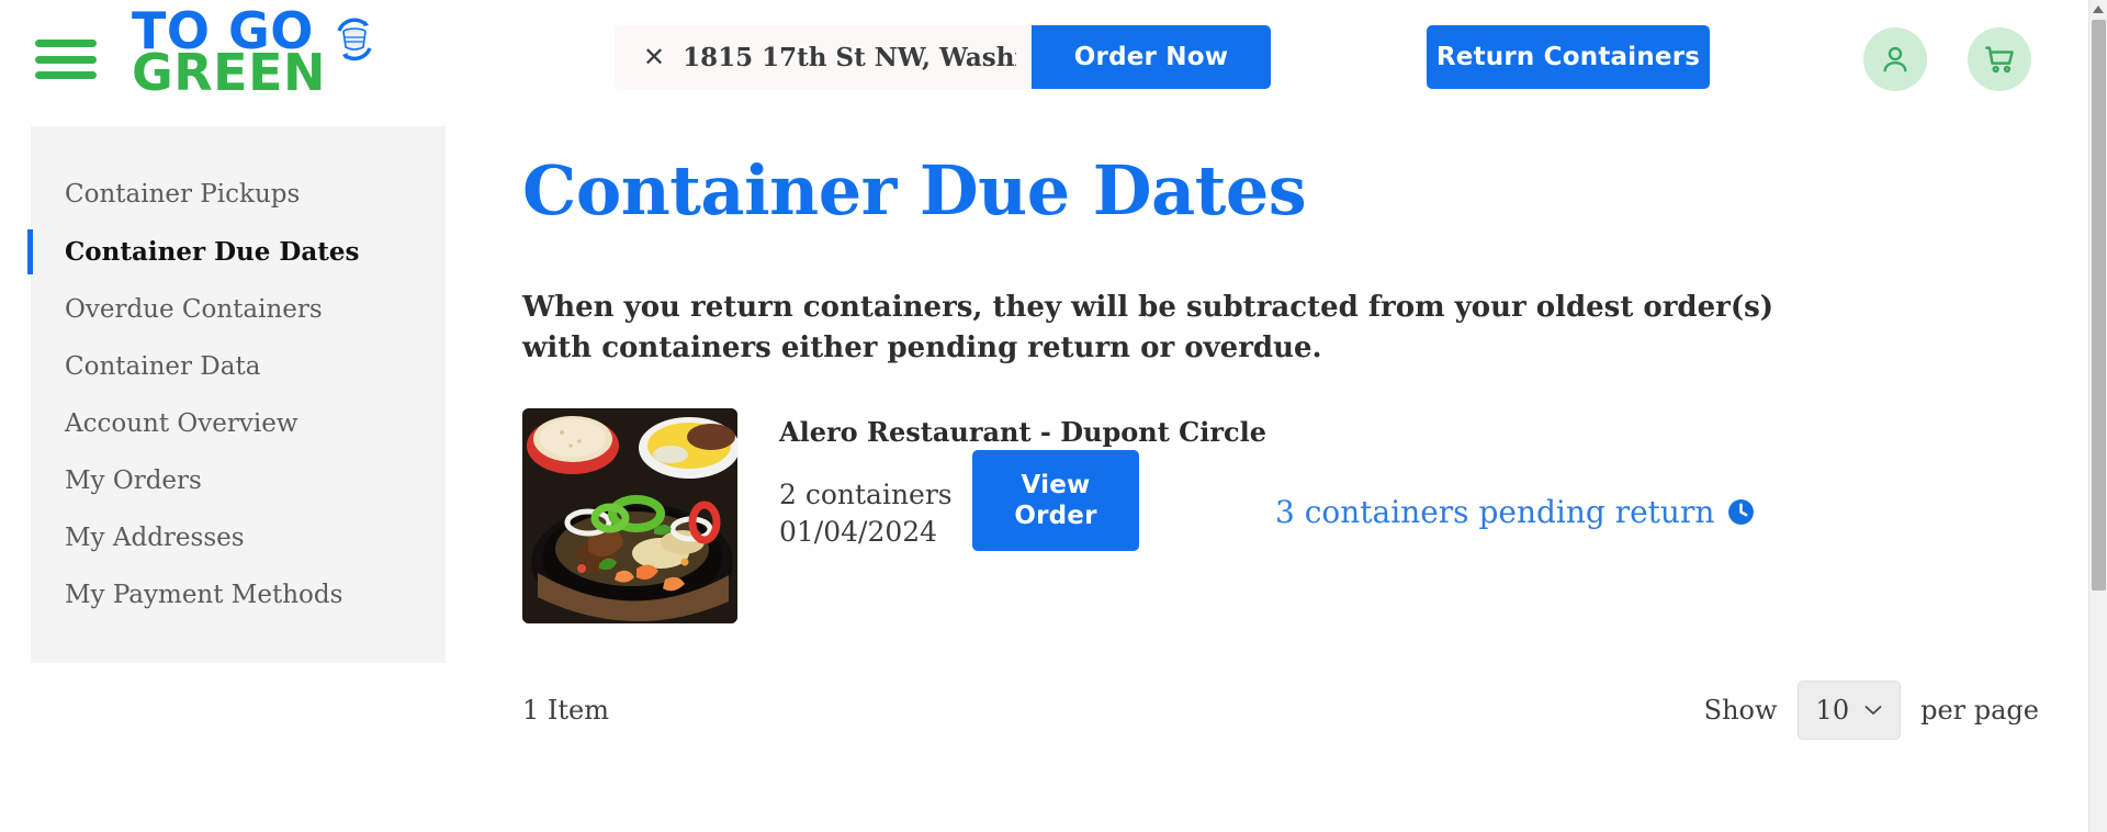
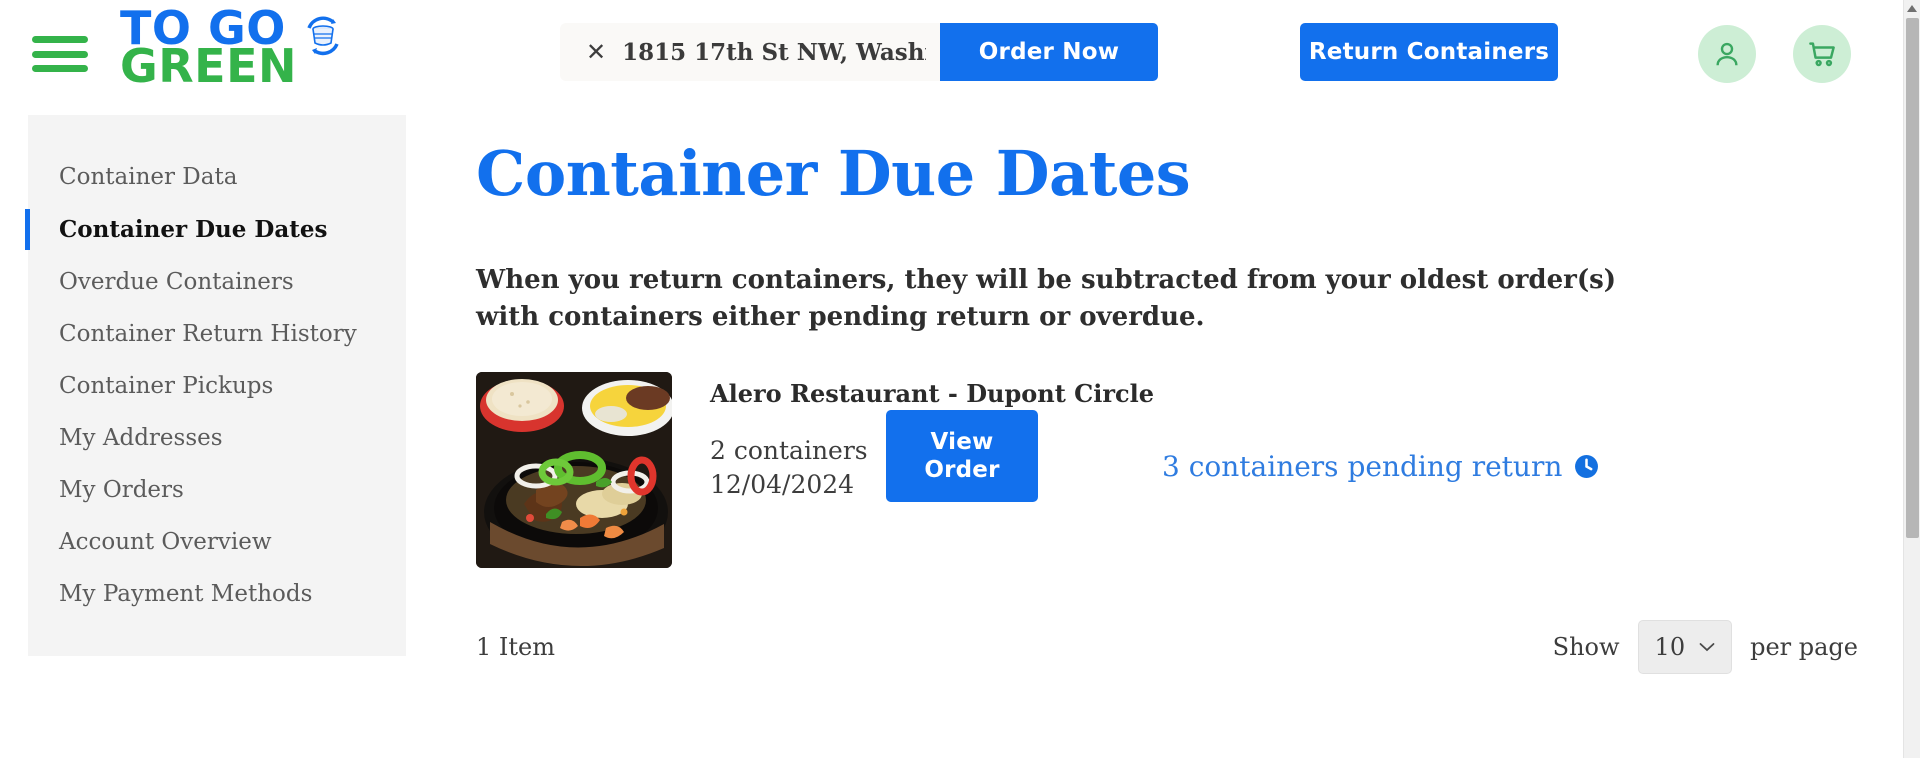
  TO GO
  GREEN
  ✕
  1815 17th St NW, Wash
  Order Now
  Return Containers
- Container Pickups
+ Container Data
  Container Due Dates
  Overdue Containers
+ Container Return History
- Container Data
+ Container Pickups
- Account Overview
+ My Addresses
  My Orders
- My Addresses
+ Account Overview
  My Payment Methods
  Container Due Dates
  When you return containers, they will be subtracted from your oldest order(s) with containers either pending return or overdue.
  Alero Restaurant - Dupont Circle
  2 containers
- 01/04/2024
+ 12/04/2024
  View Order
  3 containers pending return
  1 Item
  Show
  10
  per page
